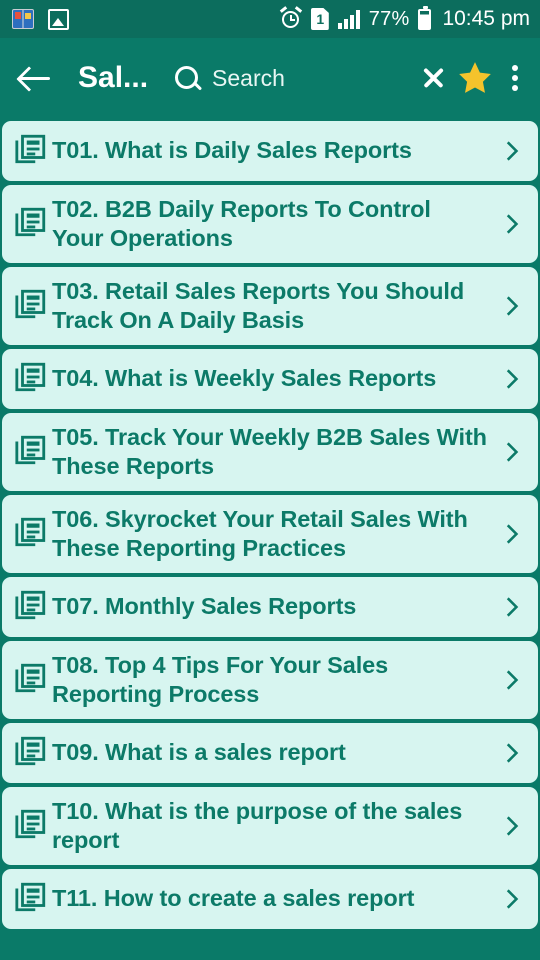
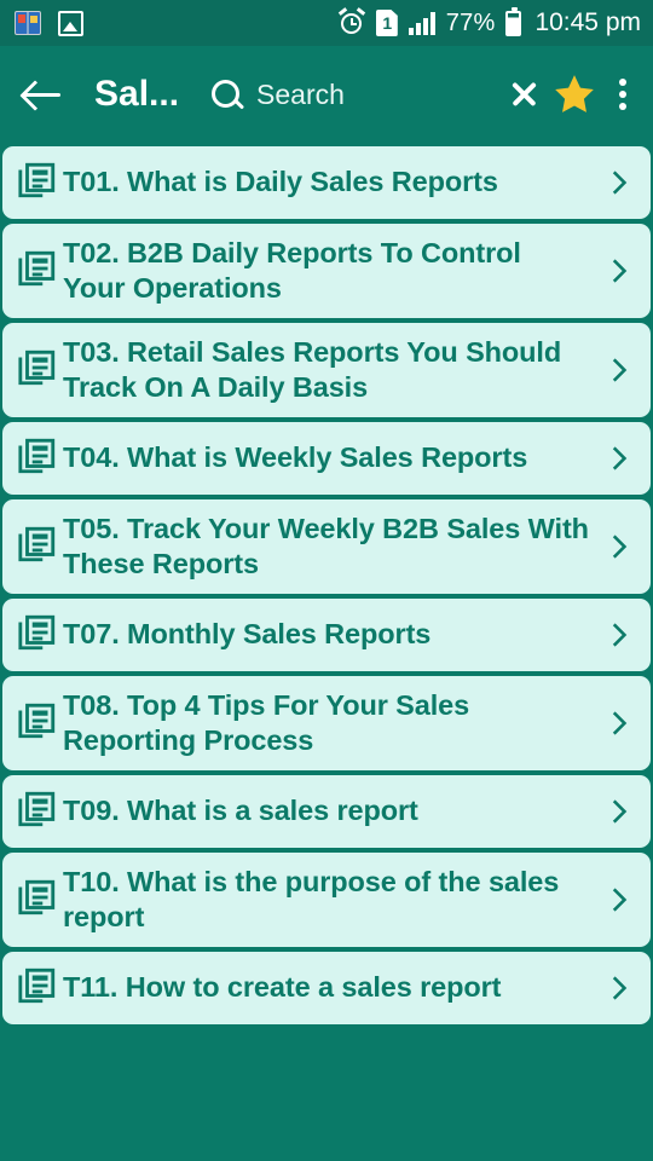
  1
  77%
  10:45 pm
  Sal...
  Search
  T01. What is Daily Sales Reports
  T02. B2B Daily Reports To Control Your Operations
  T03. Retail Sales Reports You Should Track On A Daily Basis
  T04. What is Weekly Sales Reports
  T05. Track Your Weekly B2B Sales With These Reports
- T06. Skyrocket Your Retail Sales With These Reporting Practices
  T07. Monthly Sales Reports
  T08. Top 4 Tips For Your Sales Reporting Process
  T09. What is a sales report
  T10. What is the purpose of the sales report
  T11. How to create a sales report
